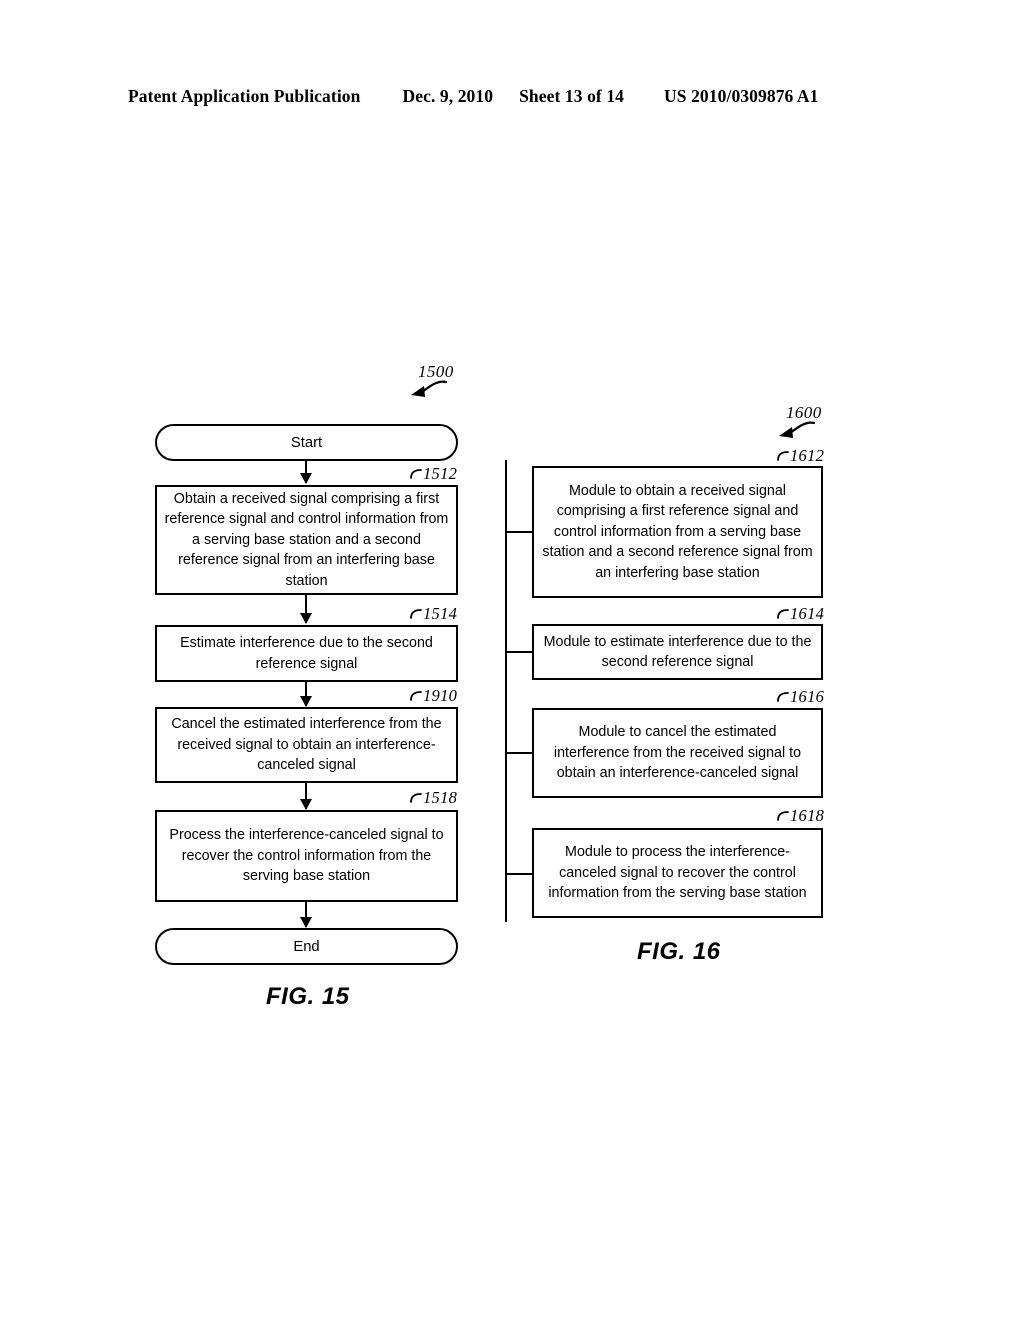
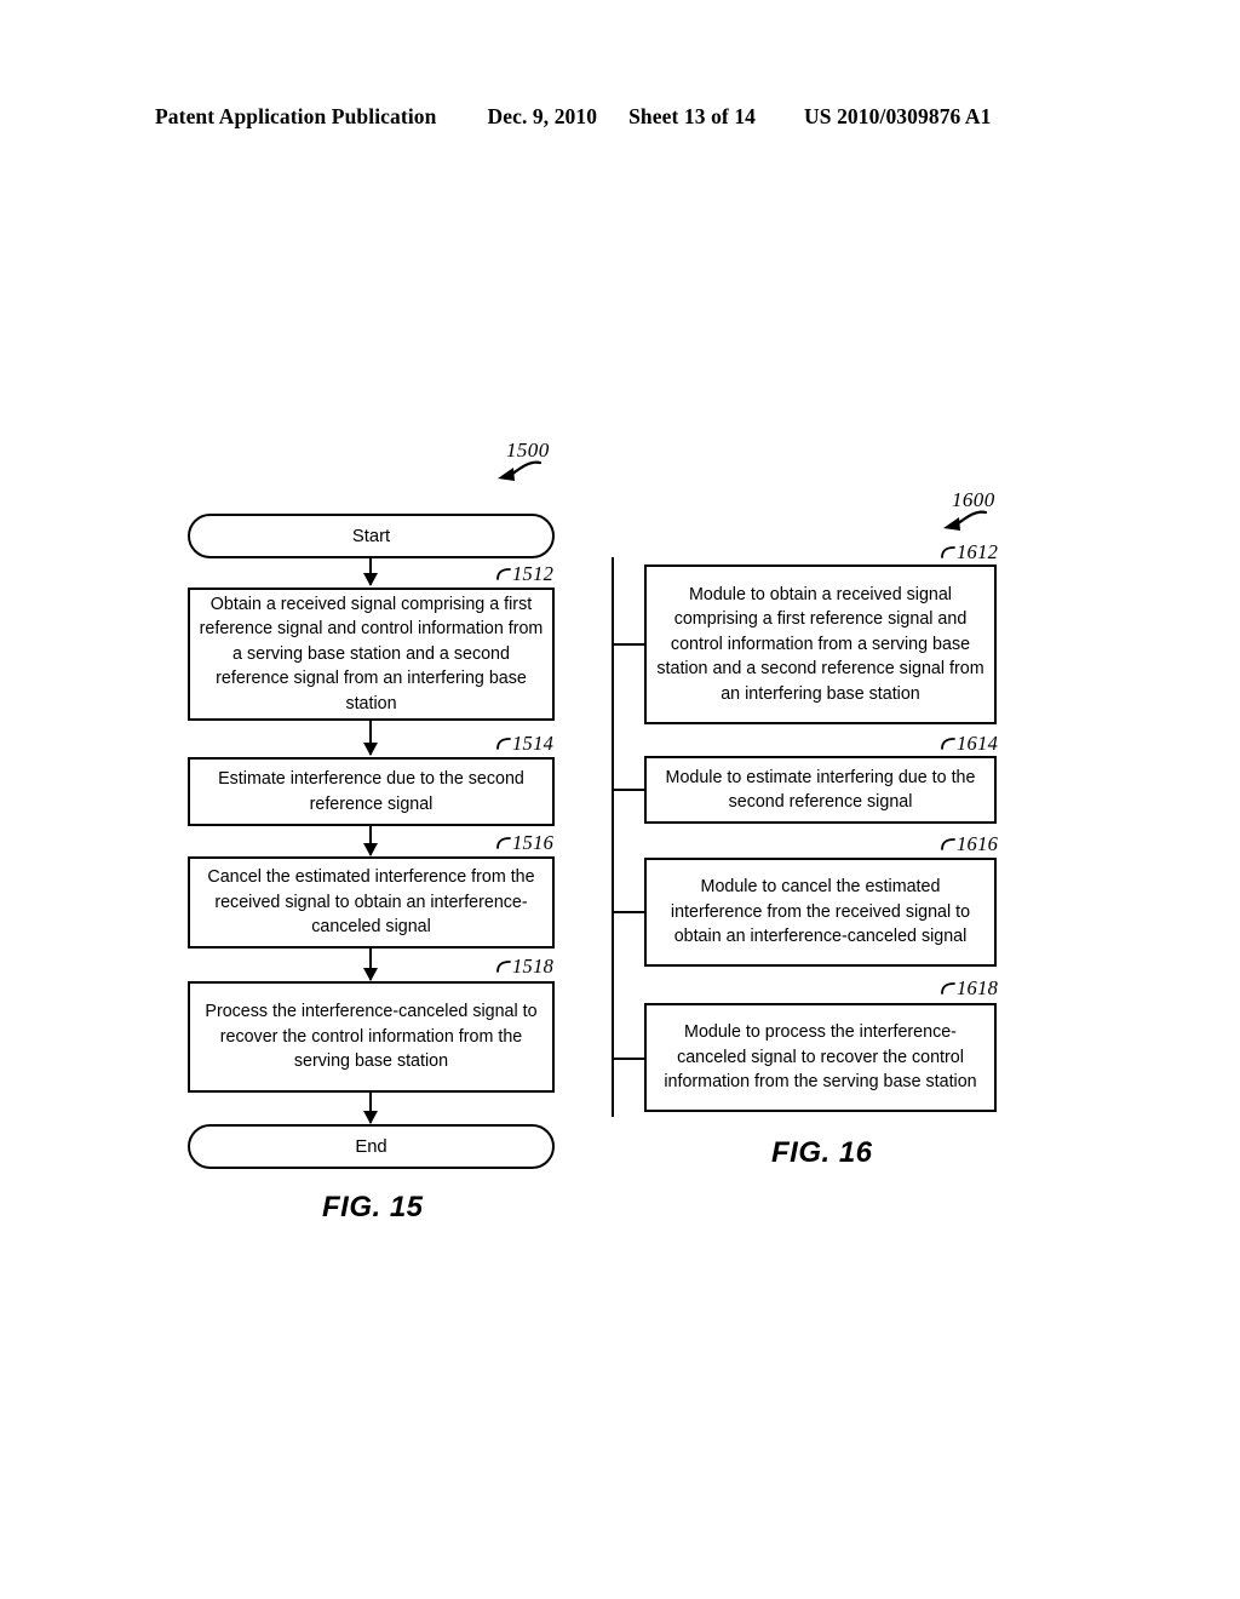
  Patent Application Publication
  Dec. 9, 2010
  Sheet 13 of 14
  US 2010/0309876 A1
  1500
  Start
  1512
  Obtain a received signal comprising a first reference signal and control information from a serving base station and a second reference signal from an interfering base station
  1514
  Estimate interference due to the second reference signal
- 1910
+ 1516
  Cancel the estimated interference from the received signal to obtain an interference-canceled signal
  1518
  Process the interference-canceled signal to recover the control information from the serving base station
  End
  FIG. 15
  1600
  1612
  Module to obtain a received signal comprising a first reference signal and control information from a serving base station and a second reference signal from an interfering base station
  1614
- Module to estimate interference due to the second reference signal
+ Module to estimate interfering due to the second reference signal
  1616
  Module to cancel the estimated interference from the received signal to obtain an interference-canceled signal
  1618
  Module to process the interference-canceled signal to recover the control information from the serving base station
  FIG. 16
